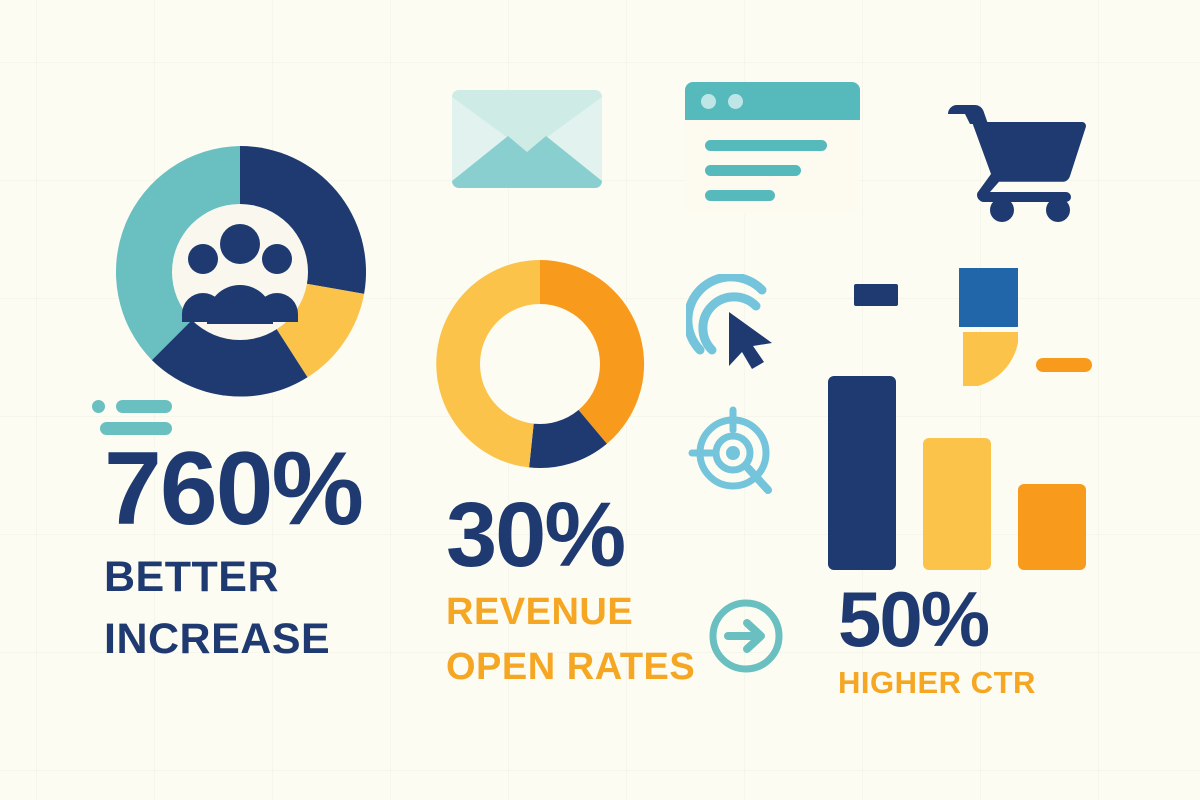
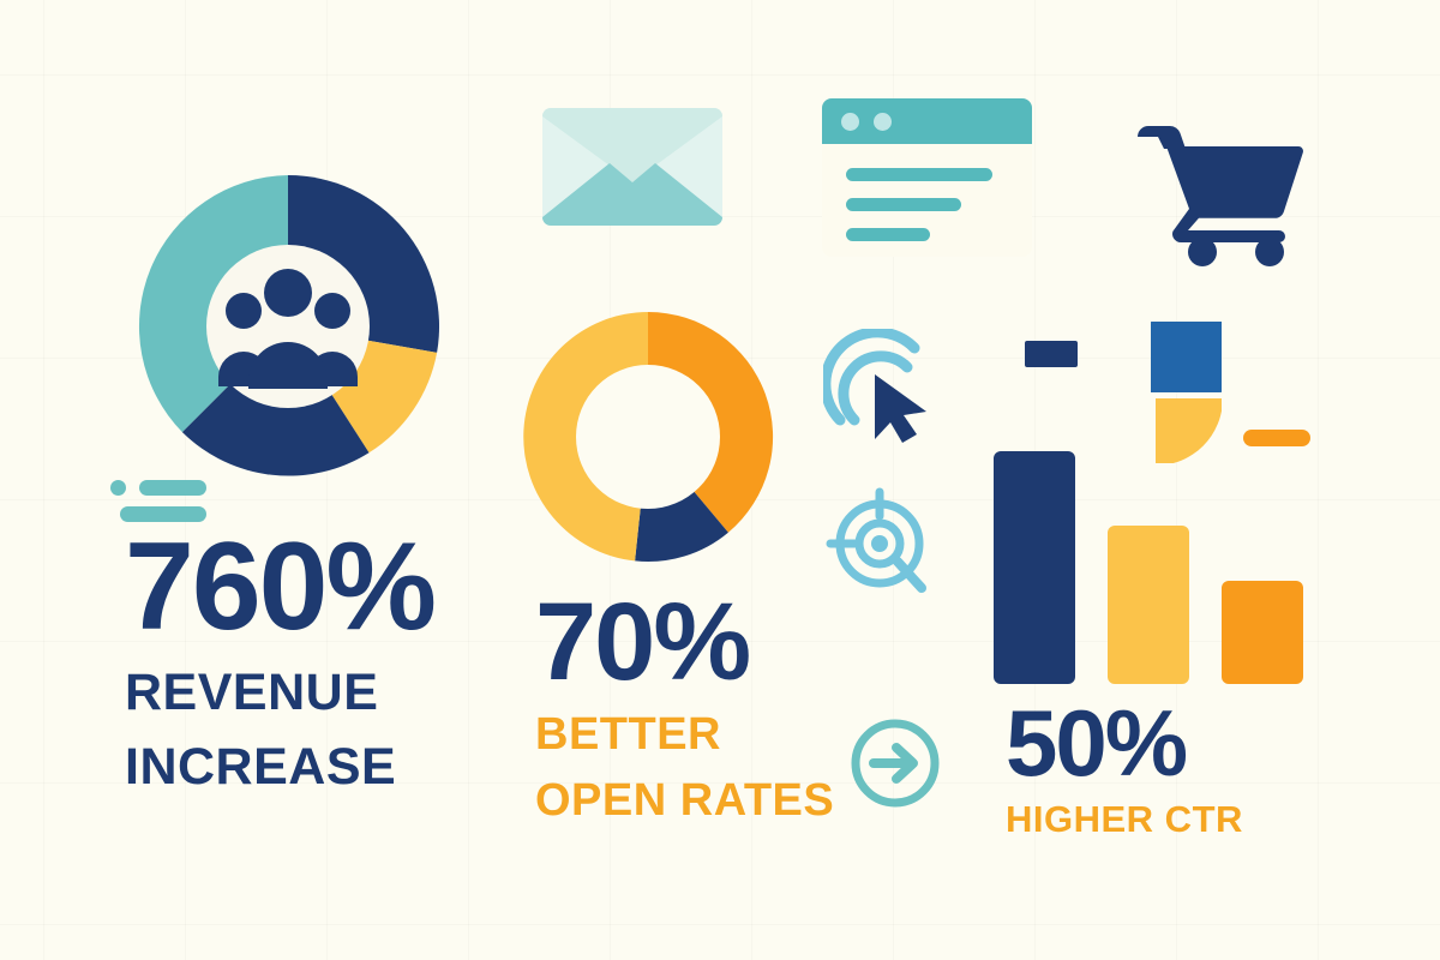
  760%
- BETTER
+ REVENUE
  INCREASE
- 30%
+ 70%
- REVENUE
+ BETTER
  OPEN RATES
  50%
  HIGHER CTR
